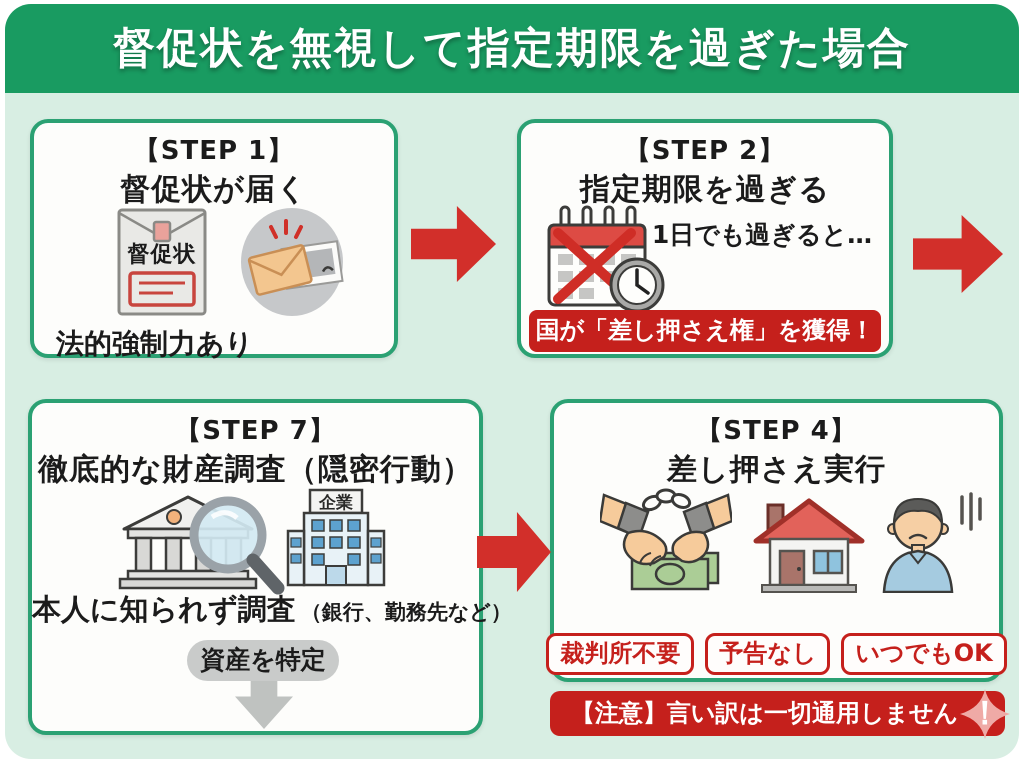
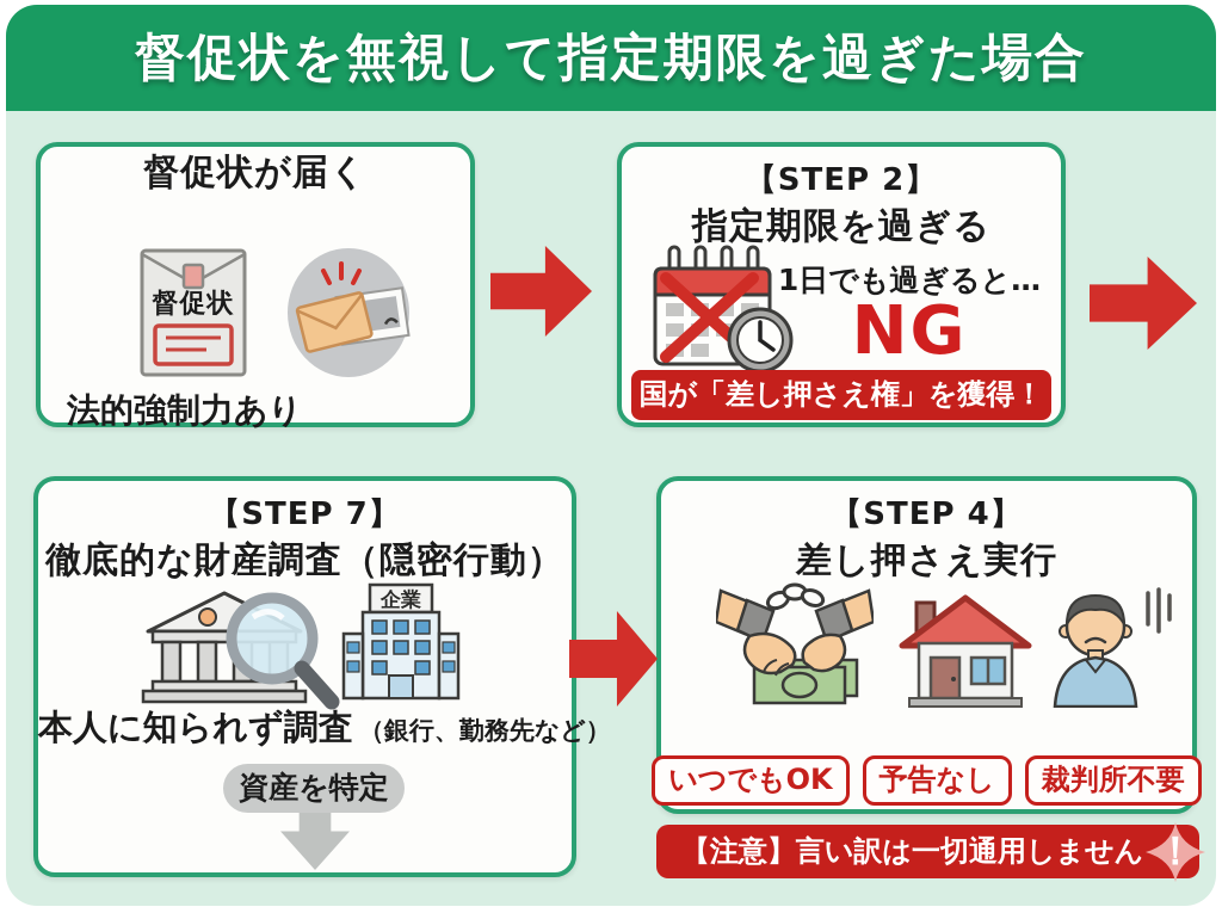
  督促状を無視して指定期限を過ぎた場合
- 【STEP 1】
  督促状が届く
  督促状
  法的強制力あり
  【STEP 2】
  指定期限を過ぎる
  1日でも過ぎると…
+ NG
  国が「差し押さえ権」を獲得！
  【STEP 7】
  徹底的な財産調査（隠密行動）
  企業
  本人に知られず調査 （銀行、勤務先など）
  資産を特定
  【STEP 4】
  差し押さえ実行
- 裁判所不要
+ いつでもOK
  予告なし
- いつでもOK
+ 裁判所不要
  【注意】言い訳は一切通用しません
  ！
